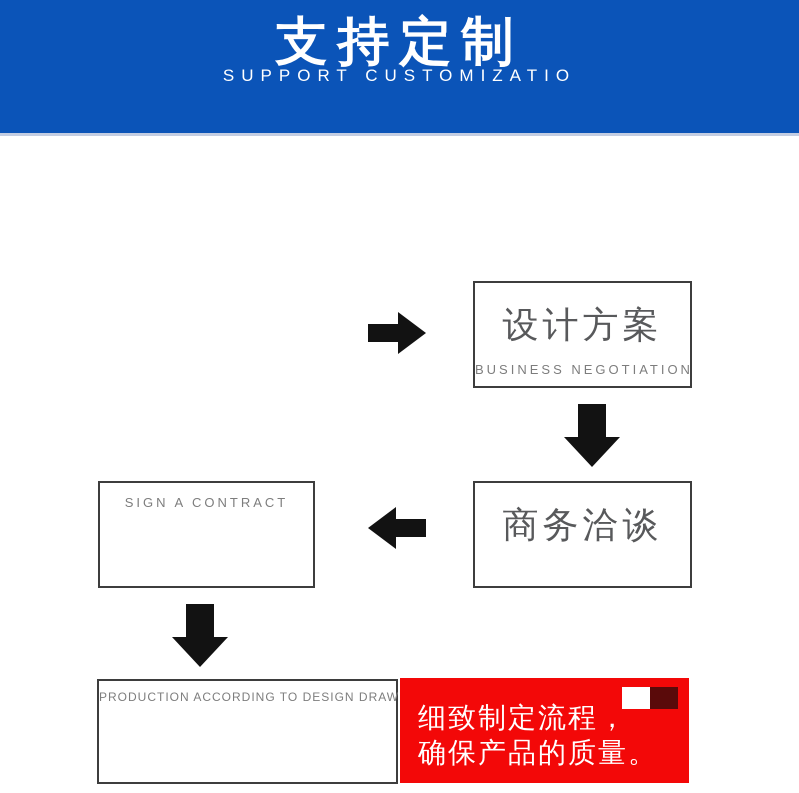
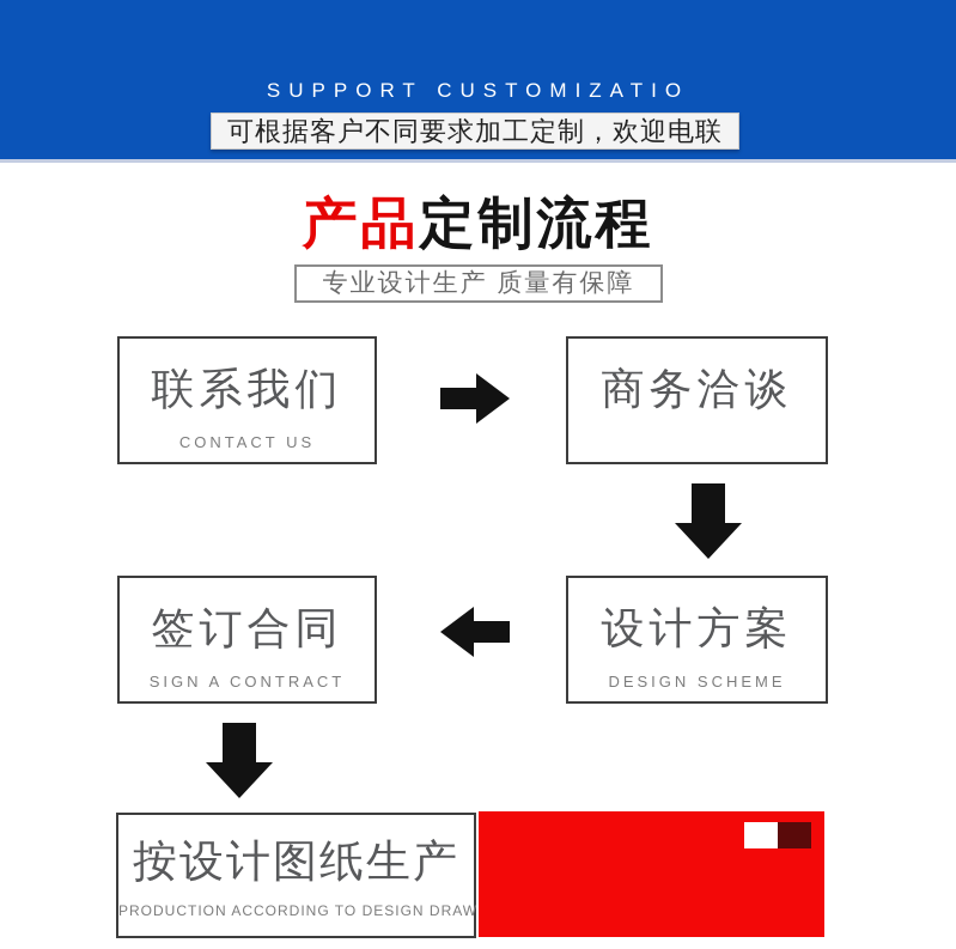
- 支持定制
  SUPPORT CUSTOMIZATIO
+ 可根据客户不同要求加工定制，欢迎电联
+ 产品定制流程
+ 专业设计生产 质量有保障
+ 联系我们
+ CONTACT US
- 设计方案
+ 商务洽谈
- BUSINESS NEGOTIATION
- 商务洽谈
+ 设计方案
+ DESIGN SCHEME
+ 签订合同
  SIGN A CONTRACT
+ 按设计图纸生产
  PRODUCTION ACCORDING TO DESIGN DRAW
- 细致制定流程，
- 确保产品的质量。
